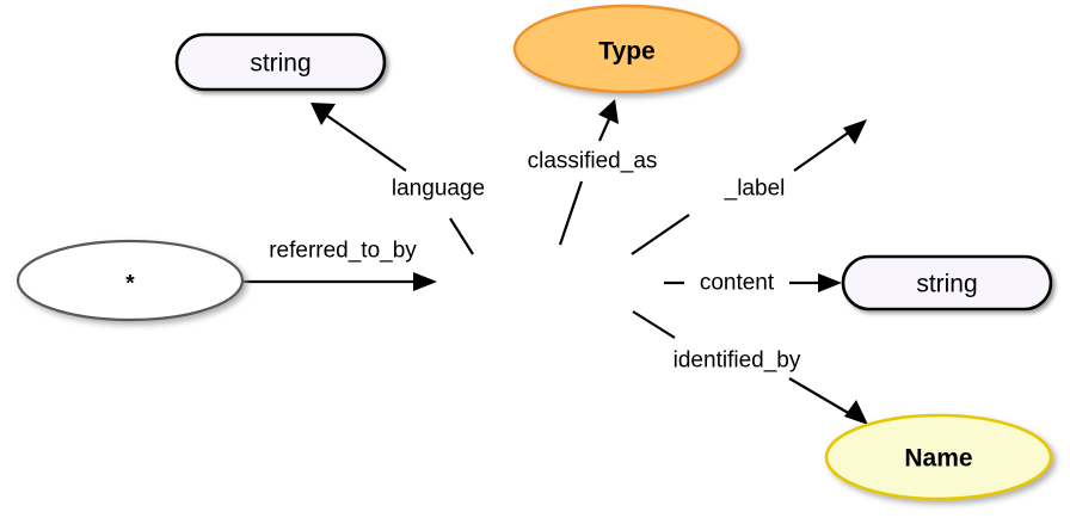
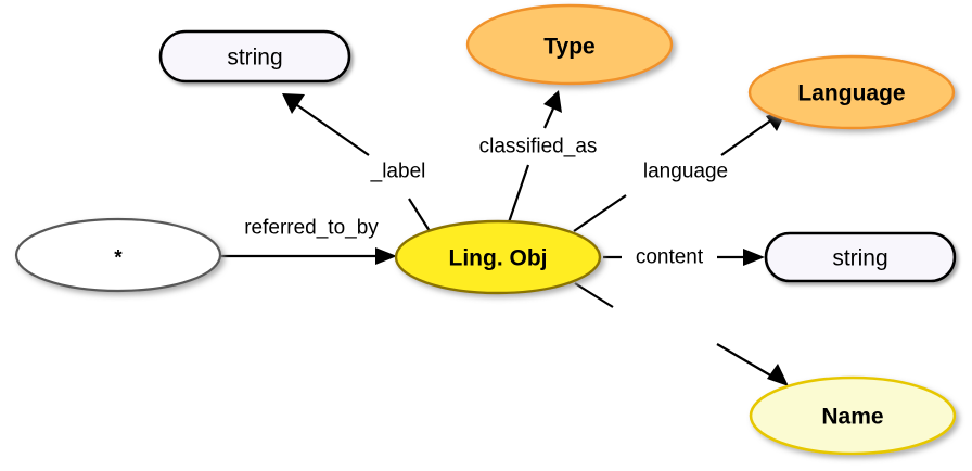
  referred_to_by
- language
+ _label
  classified_as
- _label
+ language
  content
- identified_by
  *
  string
  Type
+ Language
+ Ling. Obj
  string
  Name
